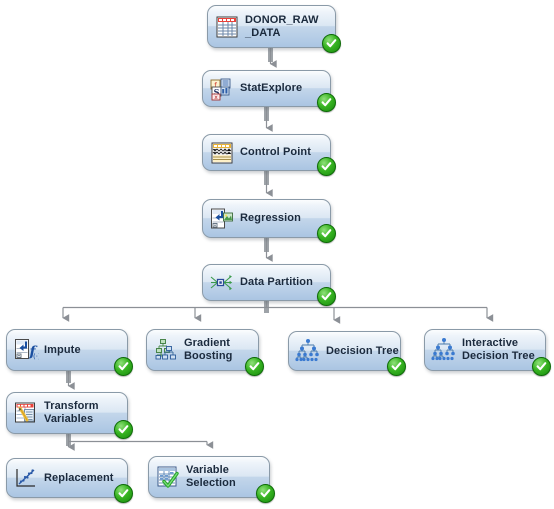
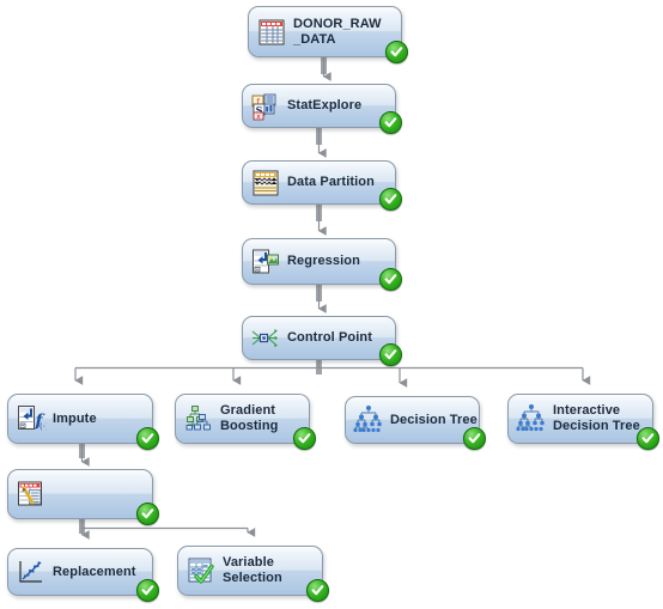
  DONOR_RAW
  _DATA
  f
  S
  StatExplore
- Control Point
+ Data Partition
  Regression
- Data Partition
+ Control Point
  f
  Impute
  Gradient
  Boosting
  Decision Tree
  Interactive
  Decision Tree
- Transform
- Variables
  Replacement
  Variable
  Selection
